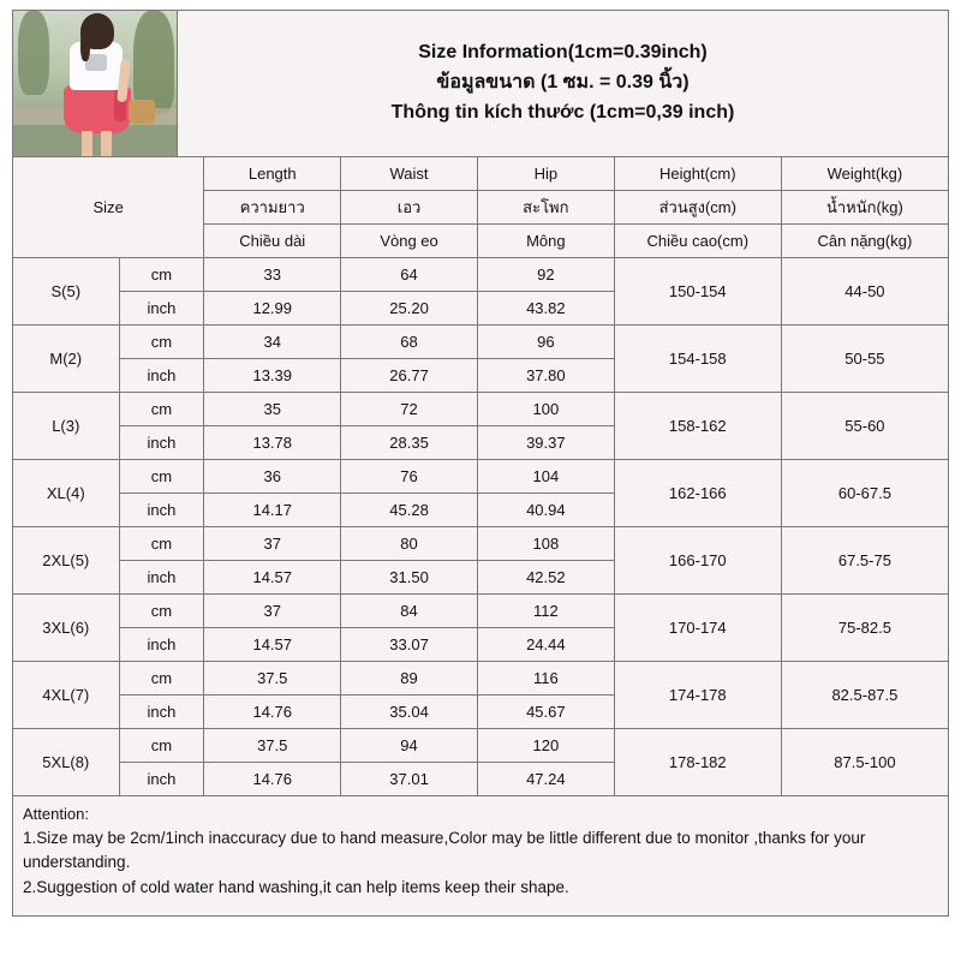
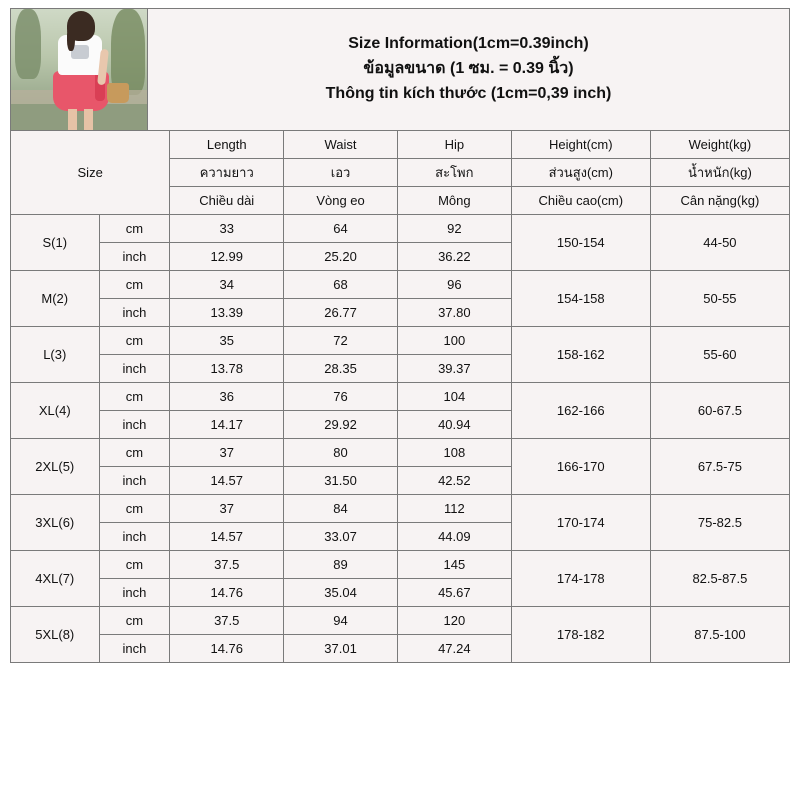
  Size Information(1cm=0.39inch)
  ข้อมูลขนาด (1 ซม. = 0.39 นิ้ว)
  Thông tin kích thước (1cm=0,39 inch)
  Size	Length	Waist	Hip	Height(cm)	Weight(kg)
  ความยาว	เอว	สะโพก	ส่วนสูง(cm)	น้ำหนัก(kg)
  Chiều dài	Vòng eo	Mông	Chiều cao(cm)	Cân nặng(kg)
- S(5)	cm	33	64	92	150-154	44-50
+ S(1)	cm	33	64	92	150-154	44-50
- inch	12.99	25.20	43.82
+ inch	12.99	25.20	36.22
  M(2)	cm	34	68	96	154-158	50-55
  inch	13.39	26.77	37.80
  L(3)	cm	35	72	100	158-162	55-60
  inch	13.78	28.35	39.37
  XL(4)	cm	36	76	104	162-166	60-67.5
- inch	14.17	45.28	40.94
+ inch	14.17	29.92	40.94
  2XL(5)	cm	37	80	108	166-170	67.5-75
  inch	14.57	31.50	42.52
  3XL(6)	cm	37	84	112	170-174	75-82.5
- inch	14.57	33.07	24.44
+ inch	14.57	33.07	44.09
- 4XL(7)	cm	37.5	89	116	174-178	82.5-87.5
+ 4XL(7)	cm	37.5	89	145	174-178	82.5-87.5
  inch	14.76	35.04	45.67
  5XL(8)	cm	37.5	94	120	178-182	87.5-100
  inch	14.76	37.01	47.24
- Attention:
- 1.Size may be 2cm/1inch inaccuracy due to hand measure,Color may be little different due to monitor ,thanks for your understanding.
- 2.Suggestion of cold water hand washing,it can help items keep their shape.
